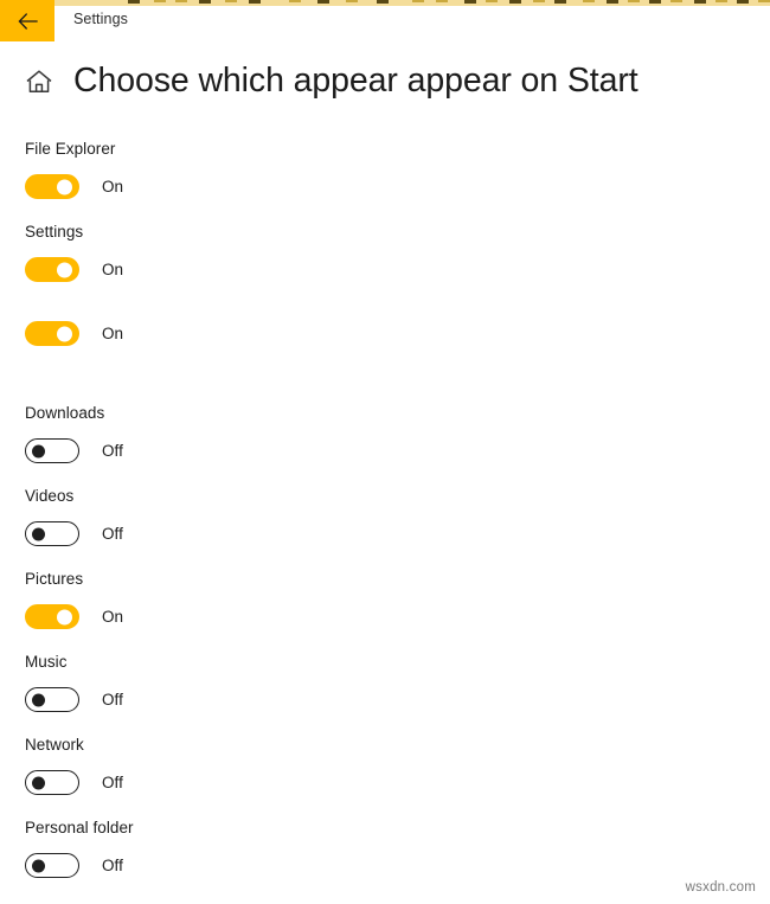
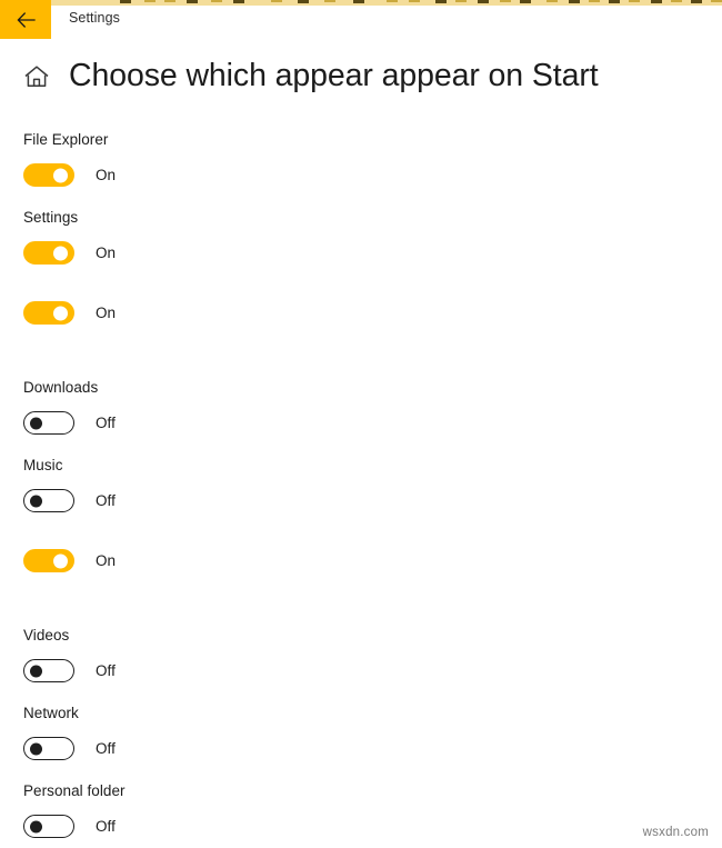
  Settings
  Choose which appear appear on Start
  File Explorer
  On
  Settings
  On
  On
  Downloads
  Off
- Videos
+ Music
  Off
- Pictures
  On
- Music
+ Videos
  Off
  Network
  Off
  Personal folder
  Off
  wsxdn.com
